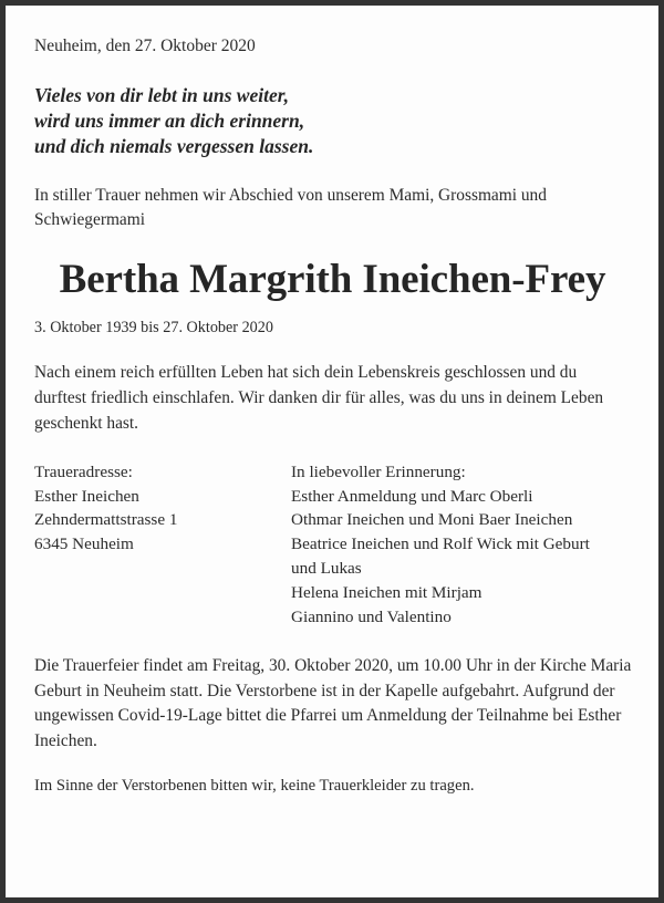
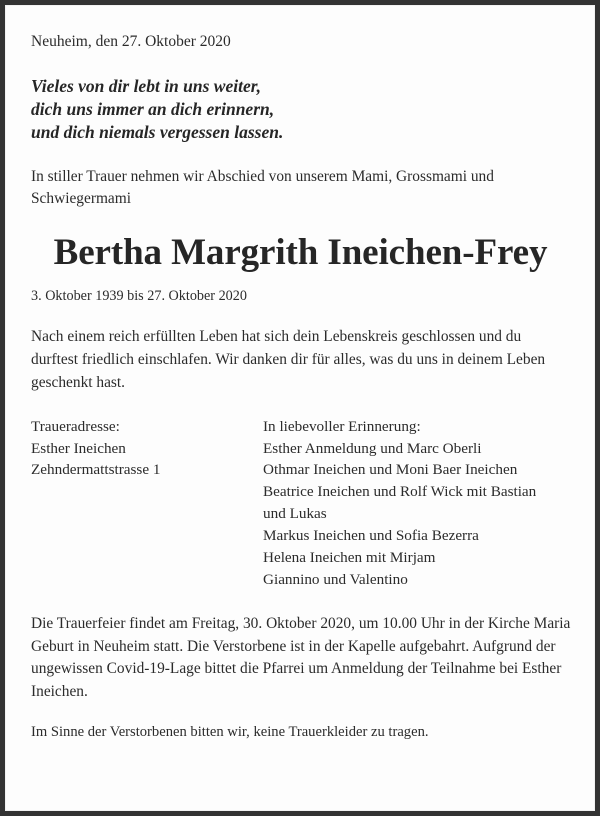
  Neuheim, den 27. Oktober 2020
  Vieles von dir lebt in uns weiter,
- wird uns immer an dich erinnern,
+ dich uns immer an dich erinnern,
  und dich niemals vergessen lassen.
  In stiller Trauer nehmen wir Abschied von unserem Mami, Grossmami und Schwiegermami
  Bertha Margrith Ineichen-Frey
  3. Oktober 1939 bis 27. Oktober 2020
  Nach einem reich erfüllten Leben hat sich dein Lebenskreis geschlossen und du durftest friedlich einschlafen. Wir danken dir für alles, was du uns in deinem Leben geschenkt hast.
  Traueradresse:
  Esther Ineichen
  Zehndermattstrasse 1
- 6345 Neuheim
  In liebevoller Erinnerung:
  Esther Anmeldung und Marc Oberli
  Othmar Ineichen und Moni Baer Ineichen
- Beatrice Ineichen und Rolf Wick mit Geburt
+ Beatrice Ineichen und Rolf Wick mit Bastian
  und Lukas
+ Markus Ineichen und Sofia Bezerra
  Helena Ineichen mit Mirjam
  Giannino und Valentino
  Die Trauerfeier findet am Freitag, 30. Oktober 2020, um 10.00 Uhr in der Kirche Maria Geburt in Neuheim statt. Die Verstorbene ist in der Kapelle aufgebahrt. Aufgrund der ungewissen Covid-19-Lage bittet die Pfarrei um Anmeldung der Teilnahme bei Esther Ineichen.
  Im Sinne der Verstorbenen bitten wir, keine Trauerkleider zu tragen.
